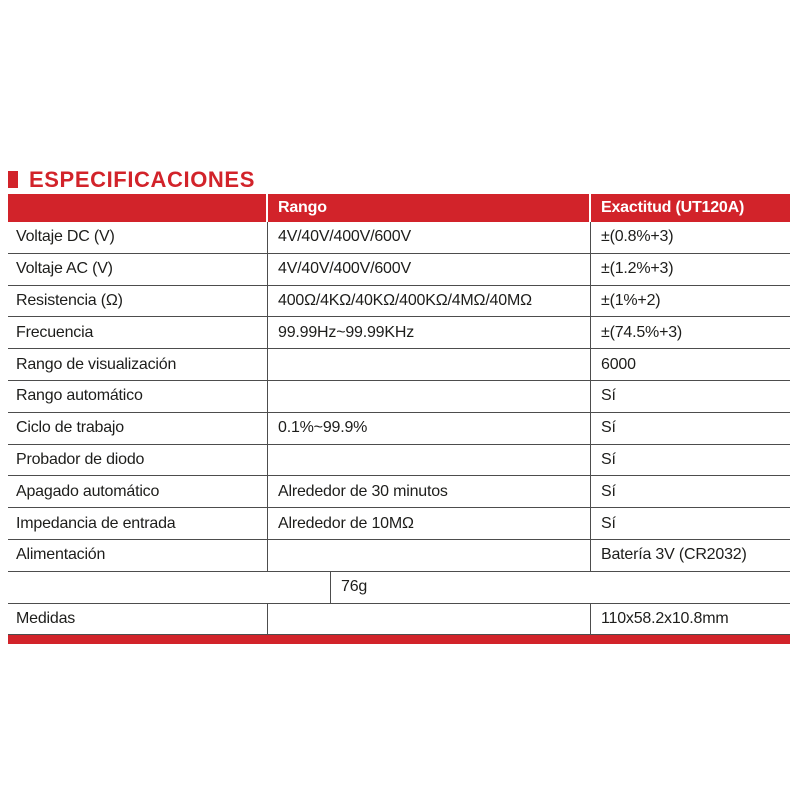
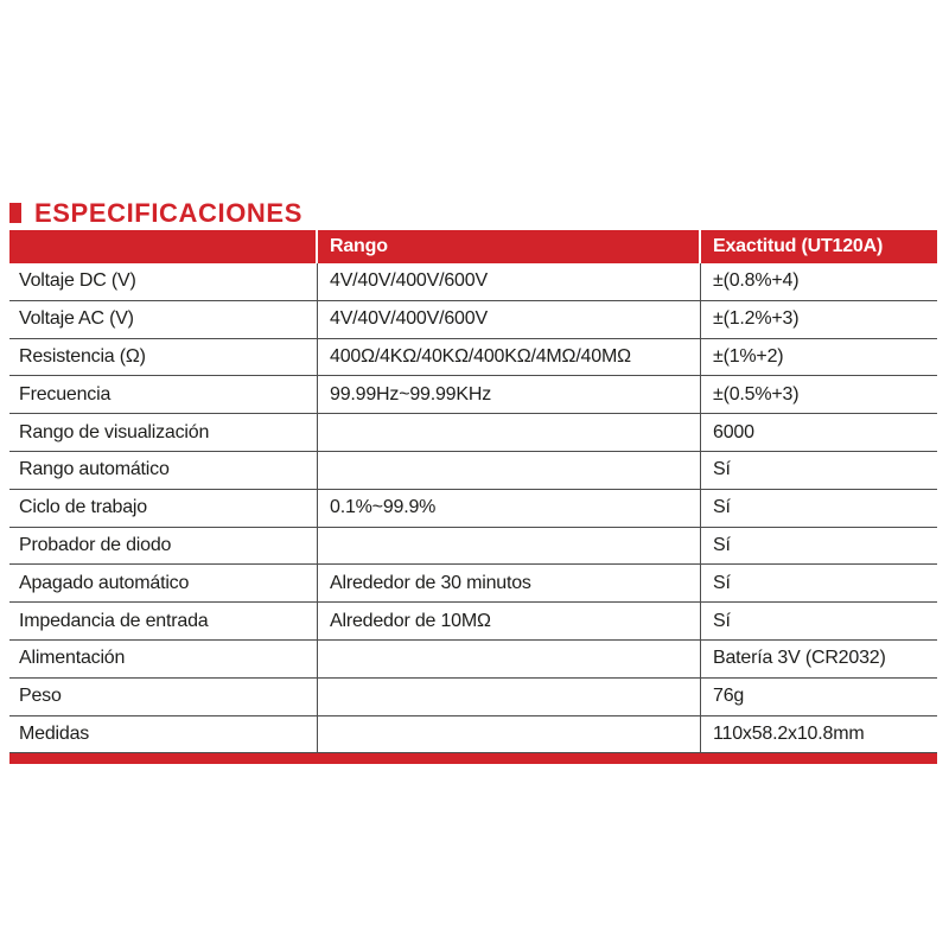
  ESPECIFICACIONES
  Rango
  Exactitud (UT120A)
  Voltaje DC (V)
  4V/40V/400V/600V
- ±(0.8%+3)
+ ±(0.8%+4)
  Voltaje AC (V)
  4V/40V/400V/600V
  ±(1.2%+3)
  Resistencia (Ω)
  400Ω/4KΩ/40KΩ/400KΩ/4MΩ/40MΩ
  ±(1%+2)
  Frecuencia
  99.99Hz~99.99KHz
- ±(74.5%+3)
+ ±(0.5%+3)
  Rango de visualización
  6000
  Rango automático
  Sí
  Ciclo de trabajo
  0.1%~99.9%
  Sí
  Probador de diodo
  Sí
  Apagado automático
  Alrededor de 30 minutos
  Sí
  Impedancia de entrada
  Alrededor de 10MΩ
  Sí
  Alimentación
  Batería 3V (CR2032)
+ Peso
  76g
  Medidas
  110x58.2x10.8mm
